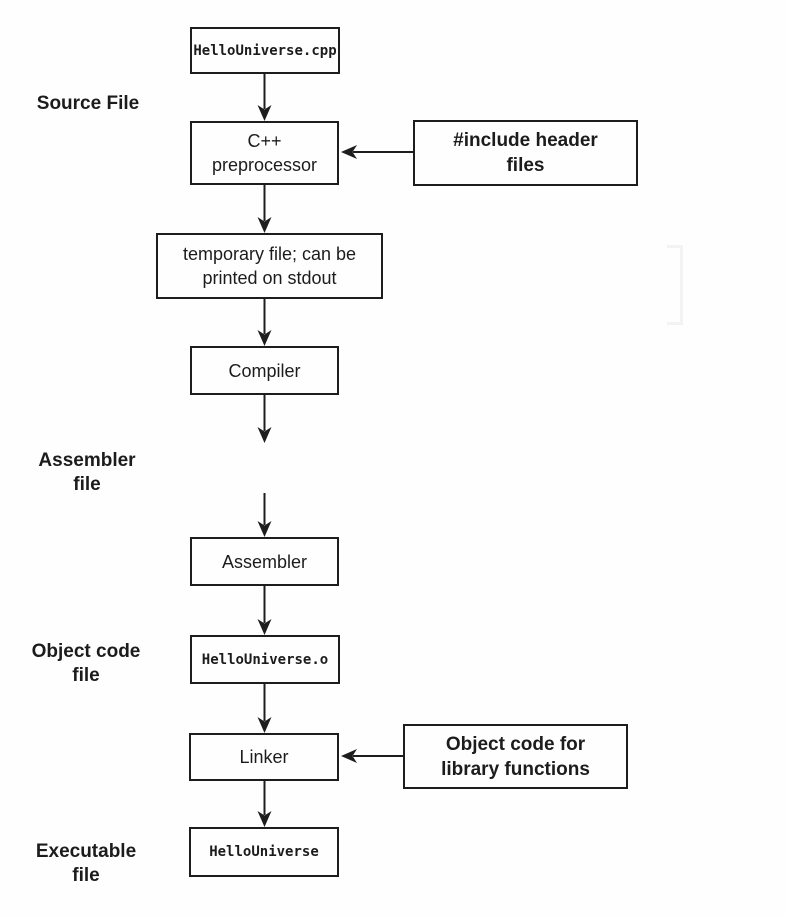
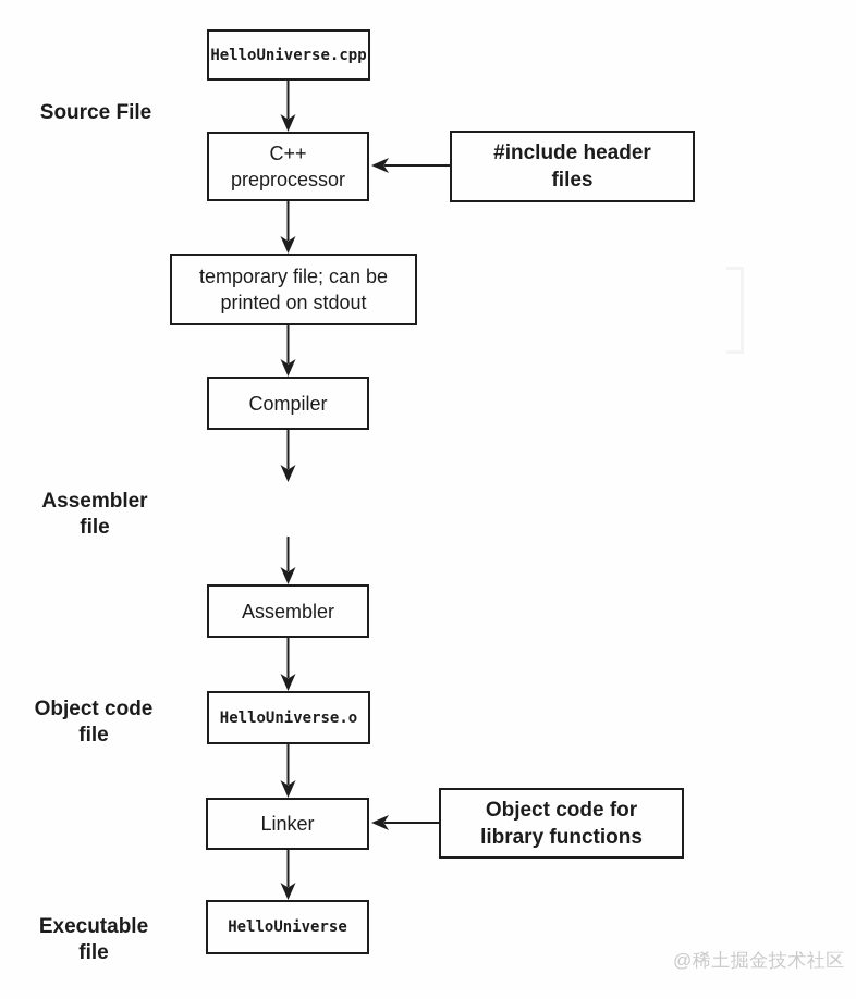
  Source File
  Assembler
  file
  Object code
  file
  Executable
  file
  HelloUniverse.cpp
  C++
  preprocessor
  temporary file; can be
  printed on stdout
  Compiler
  Assembler
  HelloUniverse.o
  Linker
  HelloUniverse
  #include header
  files
  Object code for
  library functions
+ @稀土掘金技术社区
